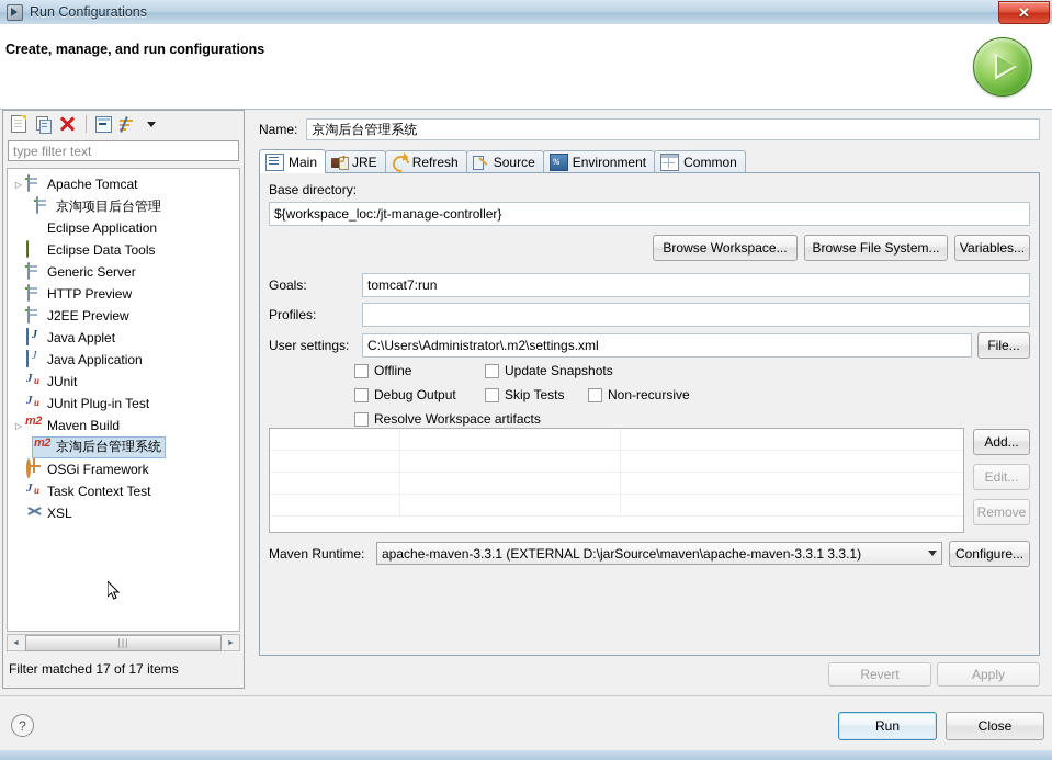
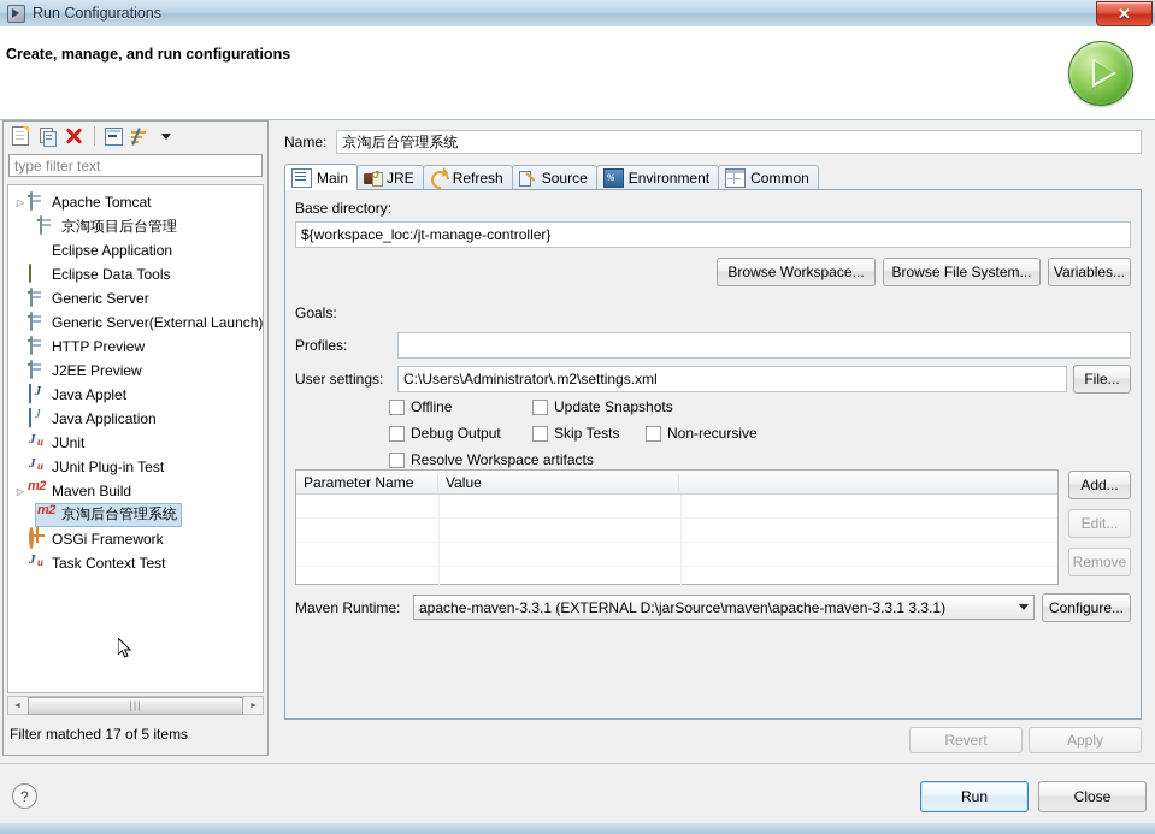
  Run Configurations
  ✕
  Create, manage, and run configurations
  type filter text
  ▷
  Apache Tomcat
  京淘项目后台管理
  Eclipse Application
  Eclipse Data Tools
  Generic Server
+ Generic Server(External Launch)
  HTTP Preview
  J2EE Preview
  J
  Java Applet
  J
  Java Application
  J
  u
  JUnit
  J
  u
  JUnit Plug-in Test
  ▷
  m2
  Maven Build
  m2
  京淘后台管理系统
  OSGi Framework
  J
  u
  Task Context Test
- XSL
  |||
- Filter matched 17 of 17 items
+ Filter matched 17 of 5 items
  Name:
  京淘后台管理系统
  Main
  J
  JRE
  Refresh
  Source
  %
  Environment
  Common
  Base directory:
  ${workspace_loc:/jt-manage-controller}
  Browse Workspace...
  Browse File System...
  Variables...
  Goals:
- tomcat7:run
  Profiles:
  User settings:
  C:\Users\Administrator\.m2\settings.xml
  File...
  Offline
  Update Snapshots
  Debug Output
  Skip Tests
  Non-recursive
  Resolve Workspace artifacts
+ Parameter Name
+ Value
  Add...
  Edit...
  Remove
  Maven Runtime:
  apache-maven-3.3.1 (EXTERNAL D:\jarSource\maven\apache-maven-3.3.1 3.3.1)
  Configure...
  Revert
  Apply
  ?
  Run
  Close
